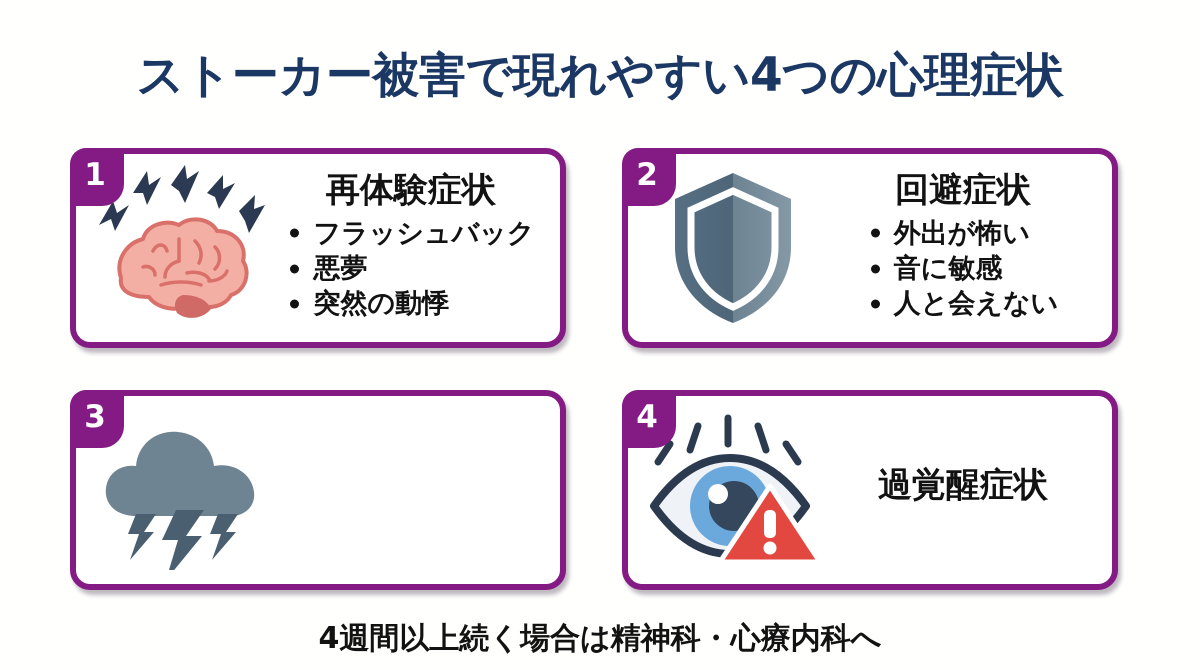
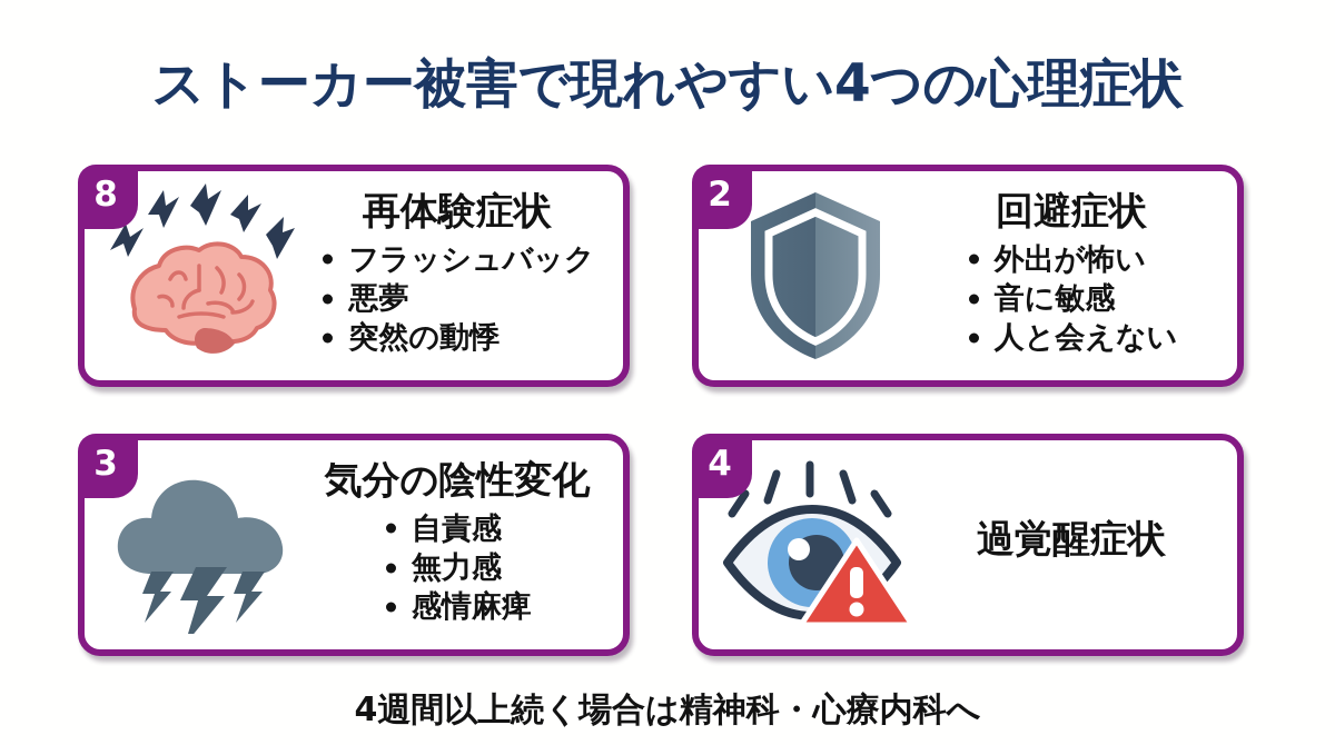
  ストーカー被害で現れやすい4つの心理症状
- 1
+ 8
  再体験症状
  フラッシュバック
  悪夢
  突然の動悸
  2
  回避症状
  外出が怖い
  音に敏感
  人と会えない
  3
+ 気分の陰性変化
+ 自責感
+ 無力感
+ 感情麻痺
  4
  過覚醒症状
  4週間以上続く場合は精神科・心療内科へ
